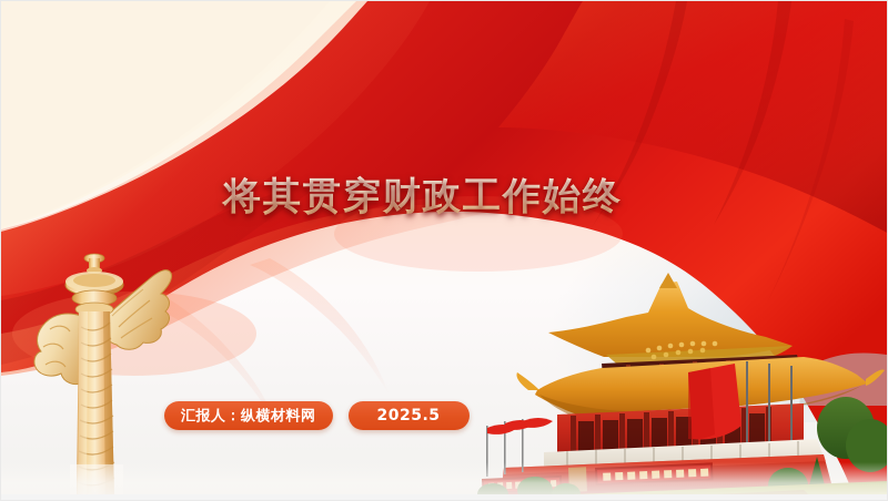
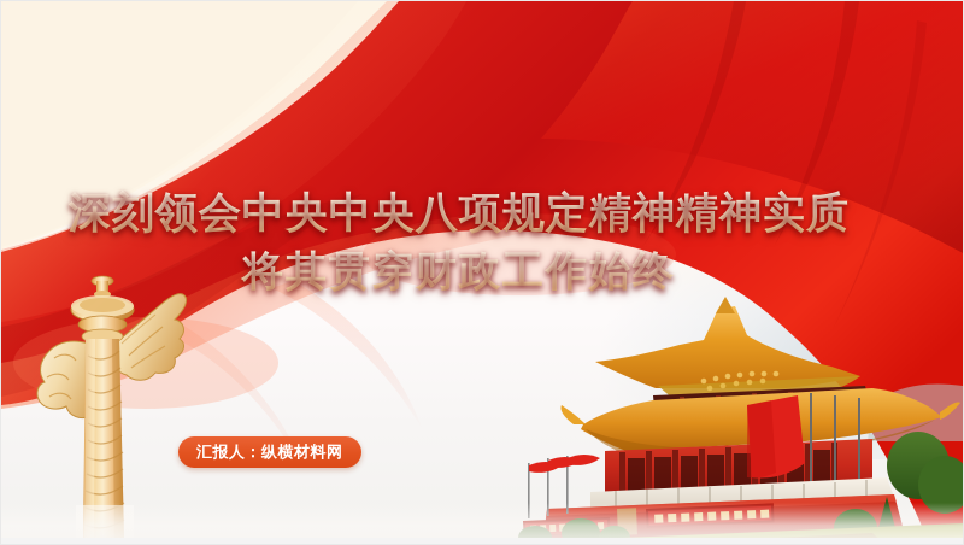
+ 深刻领会中央中央八项规定精神精神实质
  将其贯穿财政工作始终
  汇报人：纵横材料网
- 2025.5
